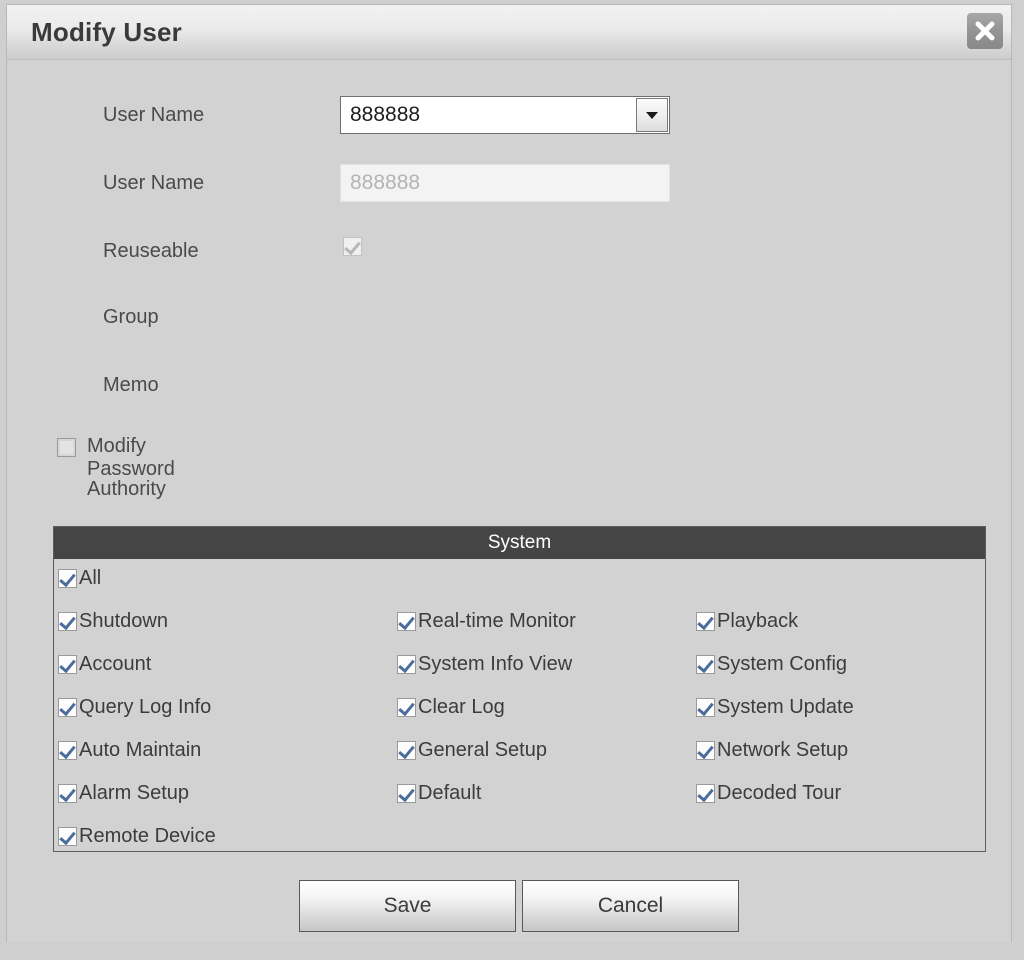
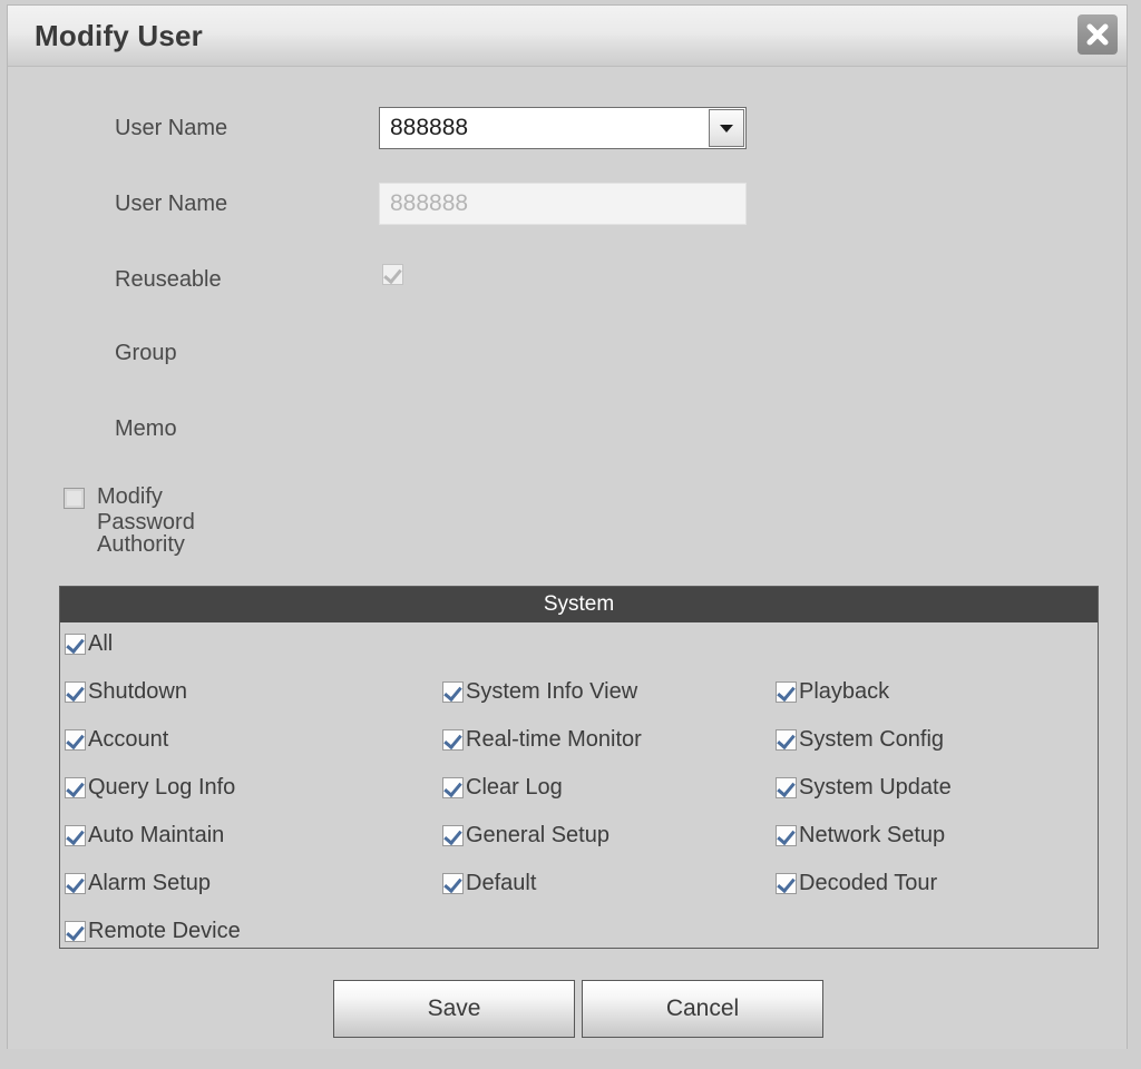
  Modify User
  User Name
  888888
  User Name
  888888
  Reuseable
  Group
  Memo
  Modify Password
  Authority
  System
  All
  Shutdown
- Real-time Monitor
+ System Info View
  Playback
  Account
- System Info View
+ Real-time Monitor
  System Config
  Query Log Info
  Clear Log
  System Update
  Auto Maintain
  General Setup
  Network Setup
  Alarm Setup
  Default
  Decoded Tour
  Remote Device
  Save
  Cancel
